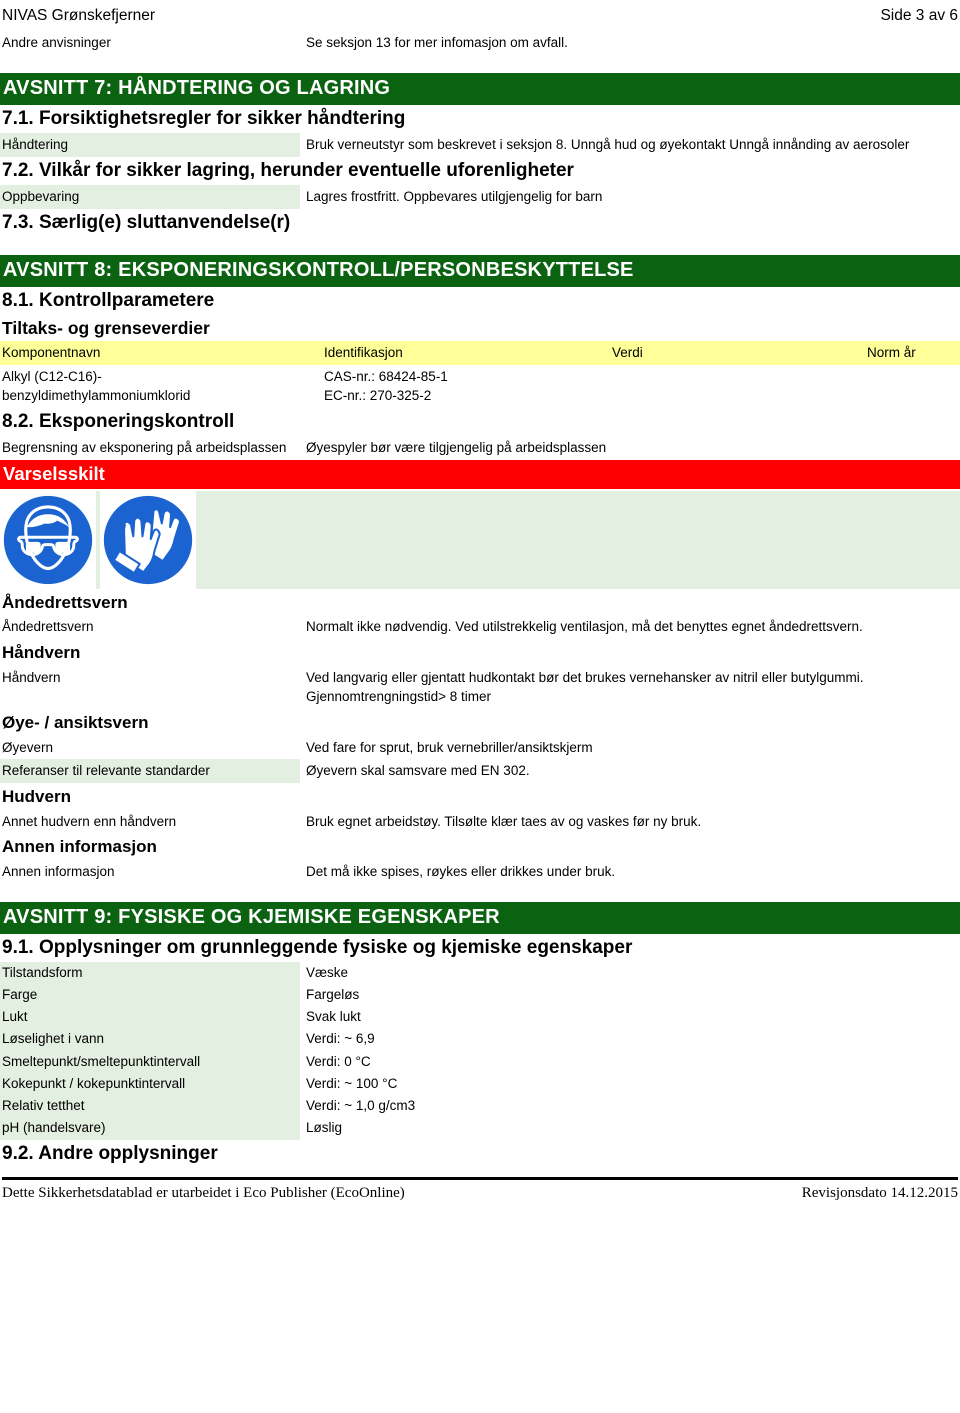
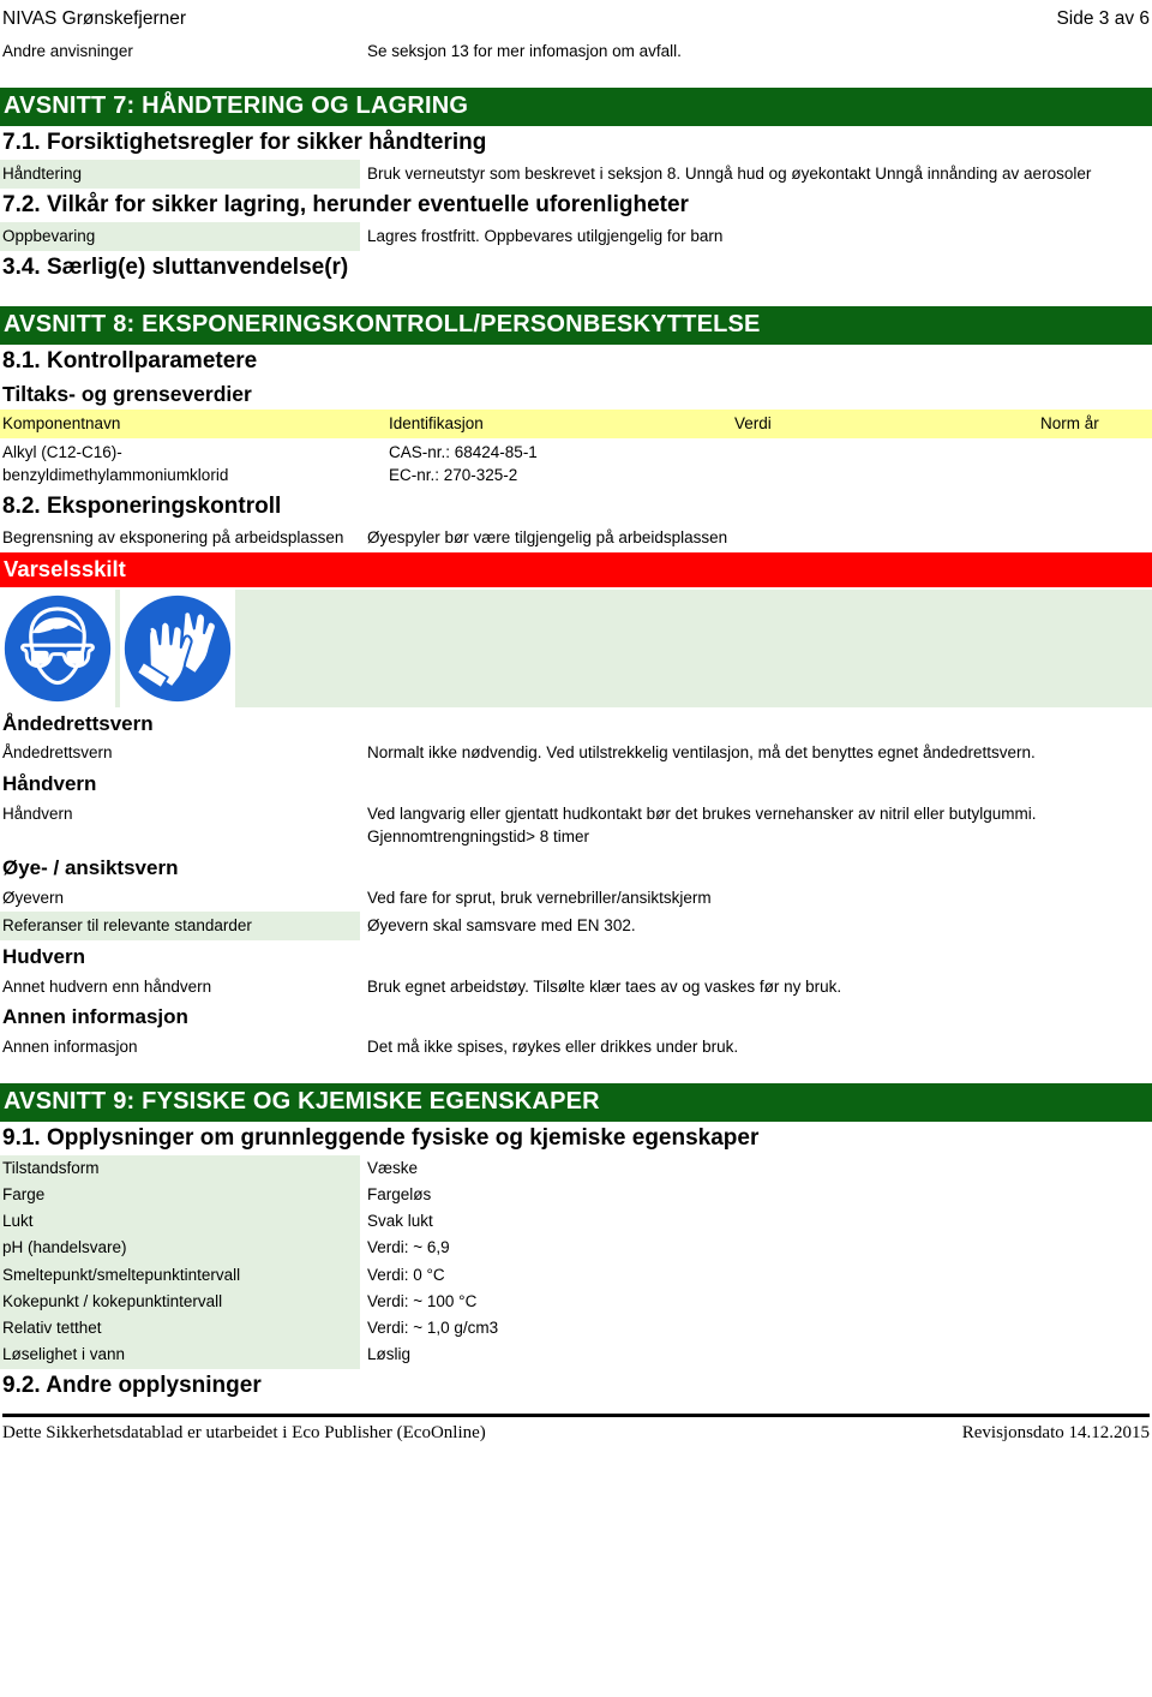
  NIVAS Grønskefjerner
  Side 3 av 6
  Andre anvisninger
  Se seksjon 13 for mer infomasjon om avfall.
  AVSNITT 7: HÅNDTERING OG LAGRING
  7.1. Forsiktighetsregler for sikker håndtering
  Håndtering
  Bruk verneutstyr som beskrevet i seksjon 8. Unngå hud og øyekontakt Unngå innånding av aerosoler
  7.2. Vilkår for sikker lagring, herunder eventuelle uforenligheter
  Oppbevaring
  Lagres frostfritt. Oppbevares utilgjengelig for barn
- 7.3. Særlig(e) sluttanvendelse(r)
+ 3.4. Særlig(e) sluttanvendelse(r)
  AVSNITT 8: EKSPONERINGSKONTROLL/PERSONBESKYTTELSE
  8.1. Kontrollparametere
  Tiltaks- og grenseverdier
  Komponentnavn
  Identifikasjon
  Verdi
  Norm år
  Alkyl (C12-C16)-
  benzyldimethylammoniumklorid
  CAS-nr.: 68424-85-1
  EC-nr.: 270-325-2
  8.2. Eksponeringskontroll
  Begrensning av eksponering på arbeidsplassen
  Øyespyler bør være tilgjengelig på arbeidsplassen
  Varselsskilt
  Åndedrettsvern
  Åndedrettsvern
  Normalt ikke nødvendig. Ved utilstrekkelig ventilasjon, må det benyttes egnet åndedrettsvern.
  Håndvern
  Håndvern
  Ved langvarig eller gjentatt hudkontakt bør det brukes vernehansker av nitril eller butylgummi. Gjennomtrengningstid> 8 timer
  Øye- / ansiktsvern
  Øyevern
  Ved fare for sprut, bruk vernebriller/ansiktskjerm
  Referanser til relevante standarder
  Øyevern skal samsvare med EN 302.
  Hudvern
  Annet hudvern enn håndvern
  Bruk egnet arbeidstøy. Tilsølte klær taes av og vaskes før ny bruk.
  Annen informasjon
  Annen informasjon
  Det må ikke spises, røykes eller drikkes under bruk.
  AVSNITT 9: FYSISKE OG KJEMISKE EGENSKAPER
  9.1. Opplysninger om grunnleggende fysiske og kjemiske egenskaper
  Tilstandsform
  Væske
  Farge
  Fargeløs
  Lukt
  Svak lukt
- Løselighet i vann
+ pH (handelsvare)
  Verdi: ~ 6,9
  Smeltepunkt/smeltepunktintervall
  Verdi: 0 °C
  Kokepunkt / kokepunktintervall
  Verdi: ~ 100 °C
  Relativ tetthet
  Verdi: ~ 1,0 g/cm3
- pH (handelsvare)
+ Løselighet i vann
  Løslig
  9.2. Andre opplysninger
  Dette Sikkerhetsdatablad er utarbeidet i Eco Publisher (EcoOnline)
  Revisjonsdato 14.12.2015
